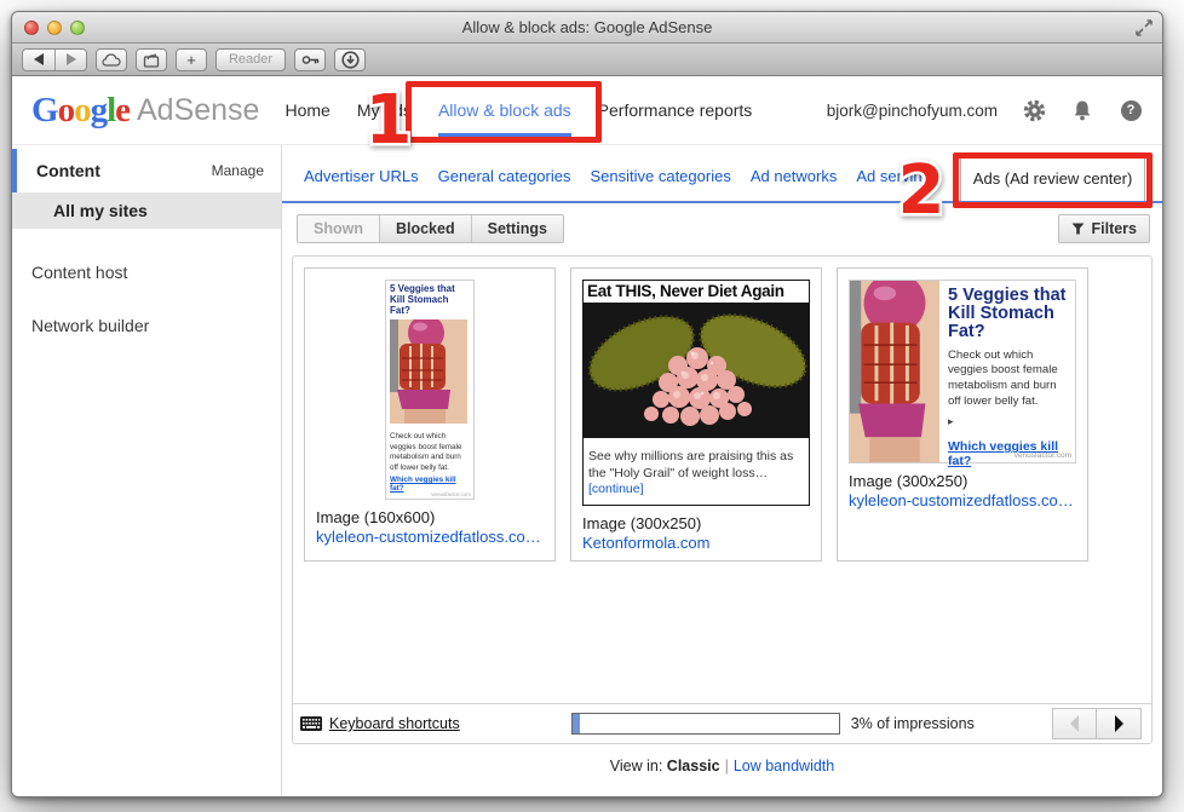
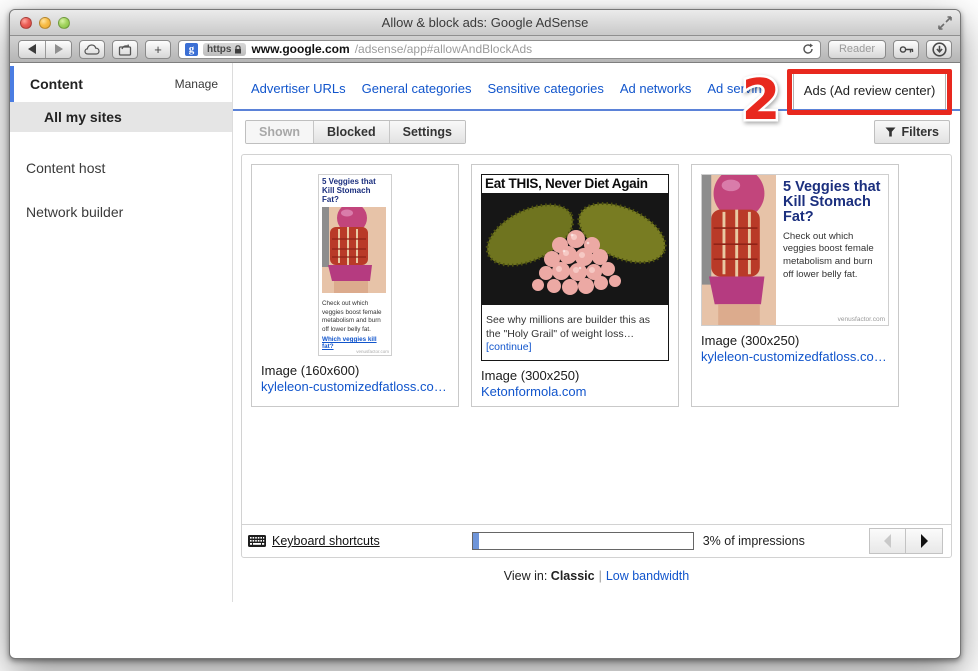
  Allow & block ads: Google AdSense
  +
+ g
+ https
+ www.google.com
+ /adsense/app#allowAndBlockAds
  Reader
- Google
- AdSense
- Home
- My ads
- Allow & block ads
- 1
- Performance reports
- bjork@pinchofyum.com
- ?
  Content
  Manage
  All my sites
  Content host
  Network builder
  Advertiser URLs
  General categories
  Sensitive categories
  Ad networks
  Ad serving
  Ads (Ad review center)
  2
  Shown
  Blocked
  Settings
  Filters
  5 Veggies that Kill Stomach Fat?
  Image (160x600)
  kyleleon-customizedfatloss.com/
  Eat THIS, Never Diet Again
- See why millions are praising this as the "Holy Grail" of weight loss… [continue]
+ See why millions are builder this as the "Holy Grail" of weight loss… [continue]
  Image (300x250)
  Ketonformola.com
  5 Veggies that Kill Stomach Fat?
  Check out which veggies boost female metabolism and burn off lower belly fat.
- ▸ Which veggies kill fat?
  Image (300x250)
  kyleleon-customizedfatloss.com/
  Keyboard shortcuts
  3% of impressions
  View in: Classic | Low bandwidth
